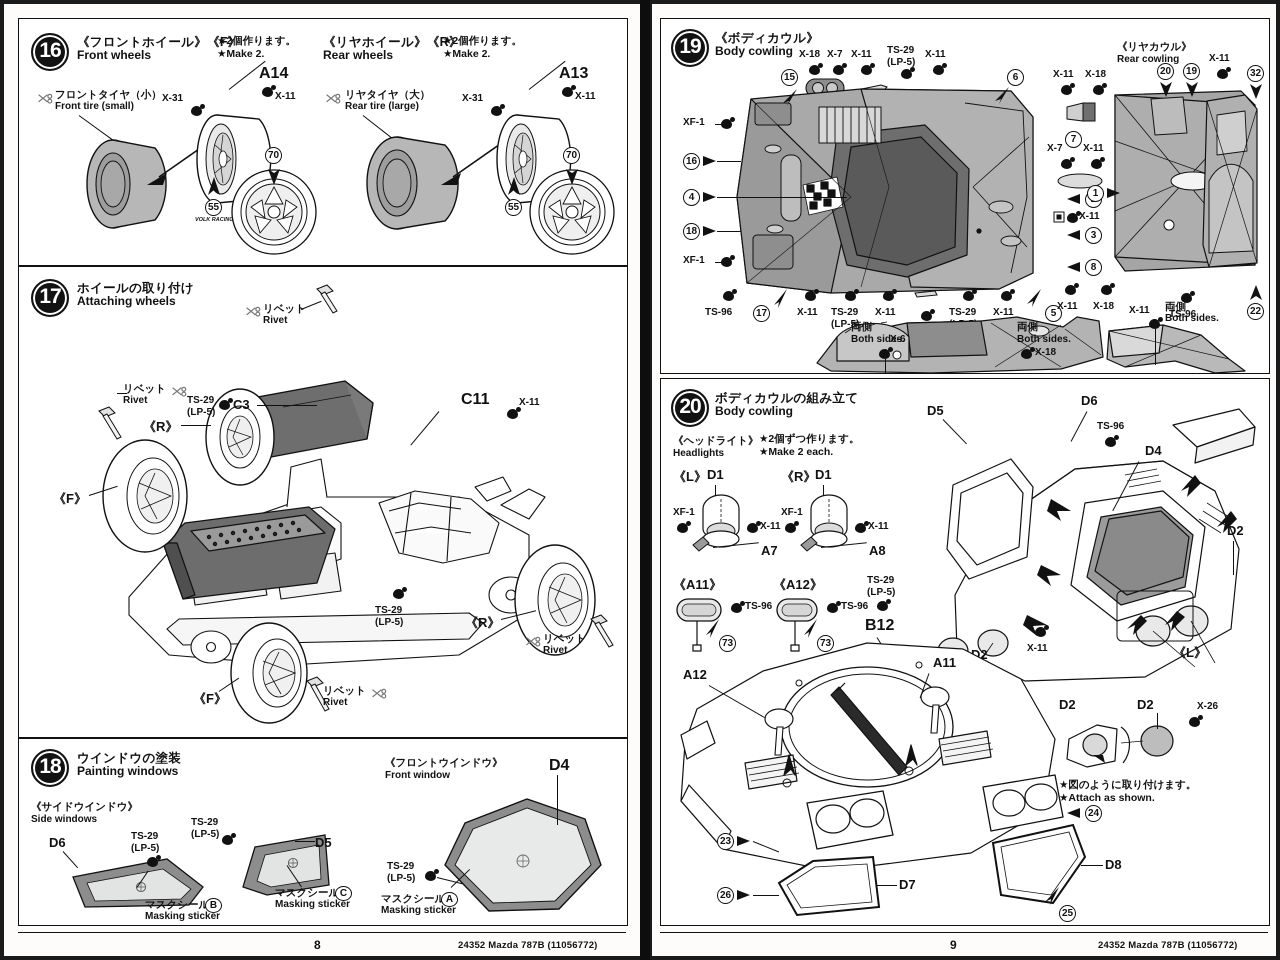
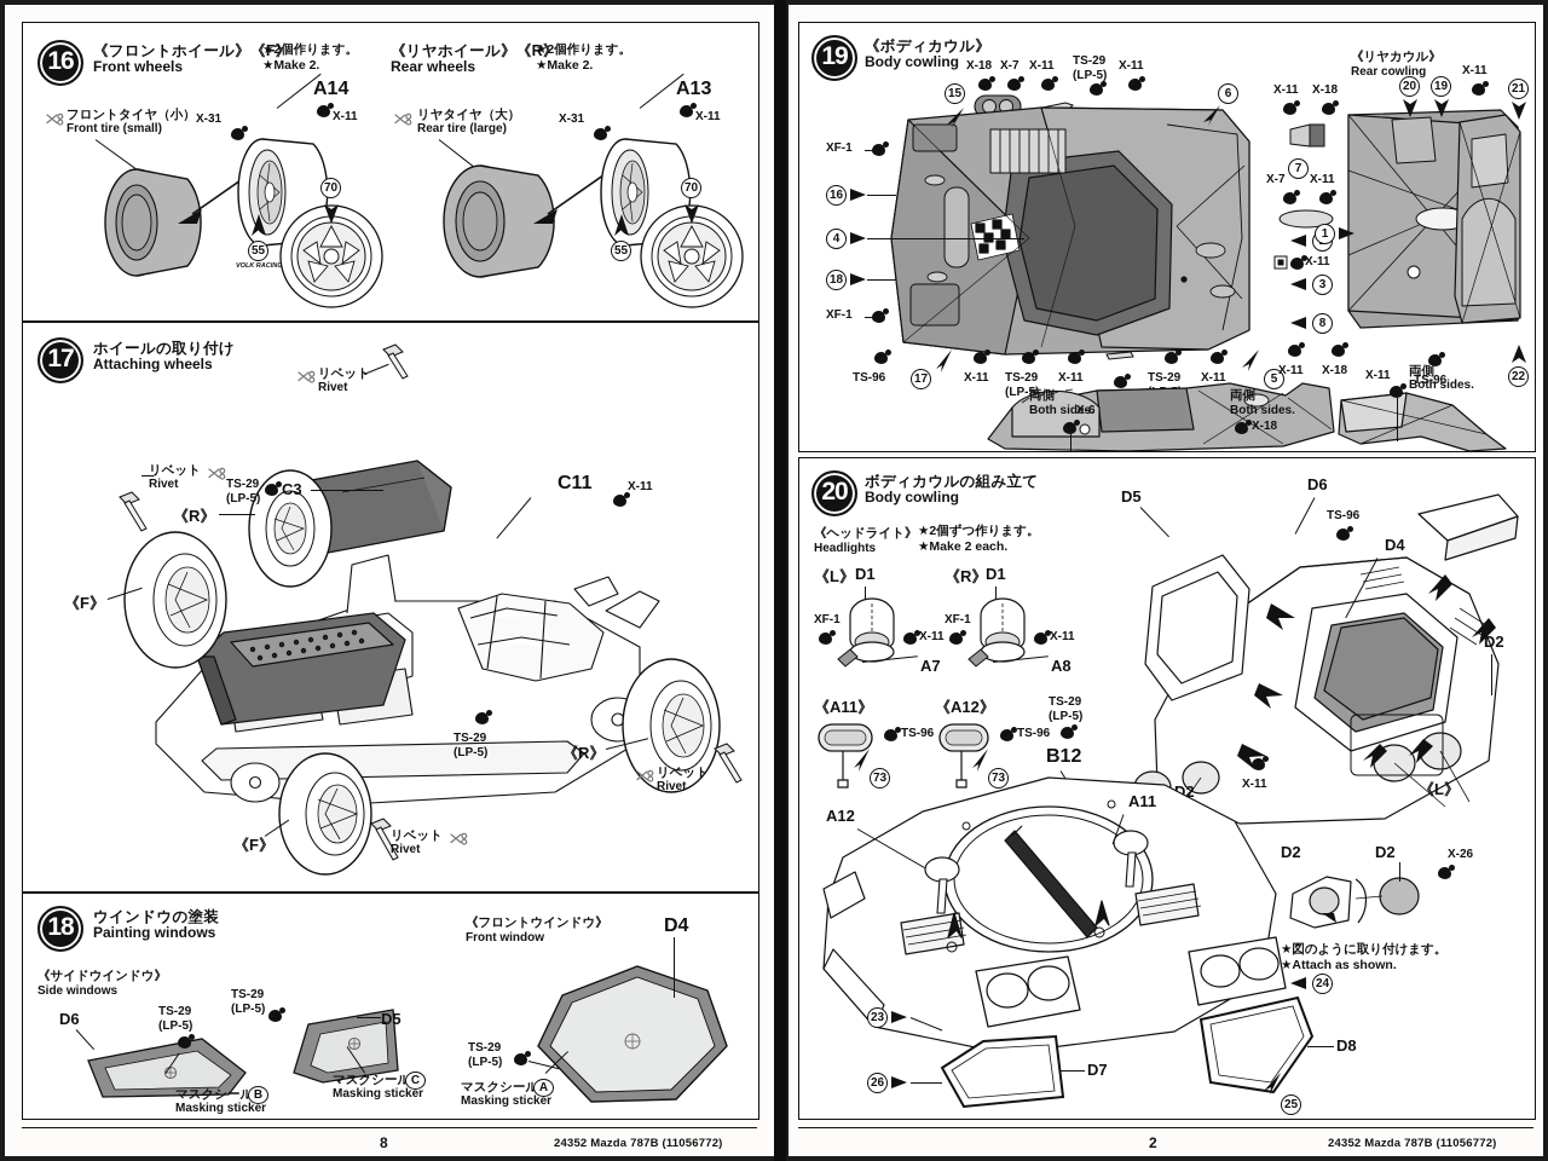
  16
  《フロントホイール》《F》
  Front wheels
  ★2個作ります。
  ★Make 2.
  フロントタイヤ（小）
  Front tire (small)
  A14
  X-31
  X-11
  55
  70
  《リヤホイール》《R》
  Rear wheels
  ★2個作ります。
  ★Make 2.
  リヤタイヤ（大）
  Rear tire (large)
  A13
  X-31
  X-11
  55
  70
  17
  ホイールの取り付け
  Attaching wheels
  《R》
  リベッ
  Rivet
  リベット
  Rivet
  《F》
  TS-29
  (LP-5)
  C3
  C11
  X-11
  TS-29
  (LP-5)
  《R》
  リベット
  Rivet
  《F》
  リベット
  Rivet
  18
  ウインドウの塗装
  Painting windows
  《サイドウインドウ》
  Side windows
  D6
  TS-29
  (LP-5)
  マスクシール
  B
  Masking sticker
  TS-29
  (LP-5)
  D5
  マスクシール
  C
  Masking sticker
  《フロントウインドウ》
  Front window
  D4
  TS-29
  (LP-5)
  マスクシール
  A
  Masking sticker
  8
  24352 Mazda 787B (11056772)
  19
  《ボディカウル》
  Body cowling
  X-18
  X-7
  X-11
  TS-29
  (LP-5)
  X-11
  15
  XF-1
  16
  4
  18
  XF-1
  TS-96
  17
  X-11
  TS-29
  (LP-5)
  X-11
  TS-29
  X-11
  5
  X-11
  X-18
  7
  X-7
  X-11
  X-11
  3
  8
  X-11
  X-18
  6
  《リヤカウル》
  Rear cowling
  20
  19
  1
  TS-96
  X-11
- 32
+ 21
  22
  両側
  Both sides.
  X-6
  両側
  Both sides.
  X-18
  X-11
  両側
  Both sides.
  20
  ボディカウルの組み立て
  Body cowling
  《ヘッドライト》
  Headlights
  ★2個ずつ作ります。
  ★Make 2 each.
  《L》
  D1
  XF-1
  X-11
  A7
  《R》
  D1
  XF-1
  X-11
  A8
  《A11》
  TS-96
  73
  《A12》
  TS-96
  73
  TS-29
  (LP-5)
  B12
  D5
  D6
  TS-96
  D4
  D2
  X-11
  D2
  《L》
  A12
  A11
  D7
  23
  26
  D8
  24
  25
  D2
  D2
  X-26
  ★図のように取り付けます。
  ★Attach as shown.
- 9
+ 2
  24352 Mazda 787B (11056772)
